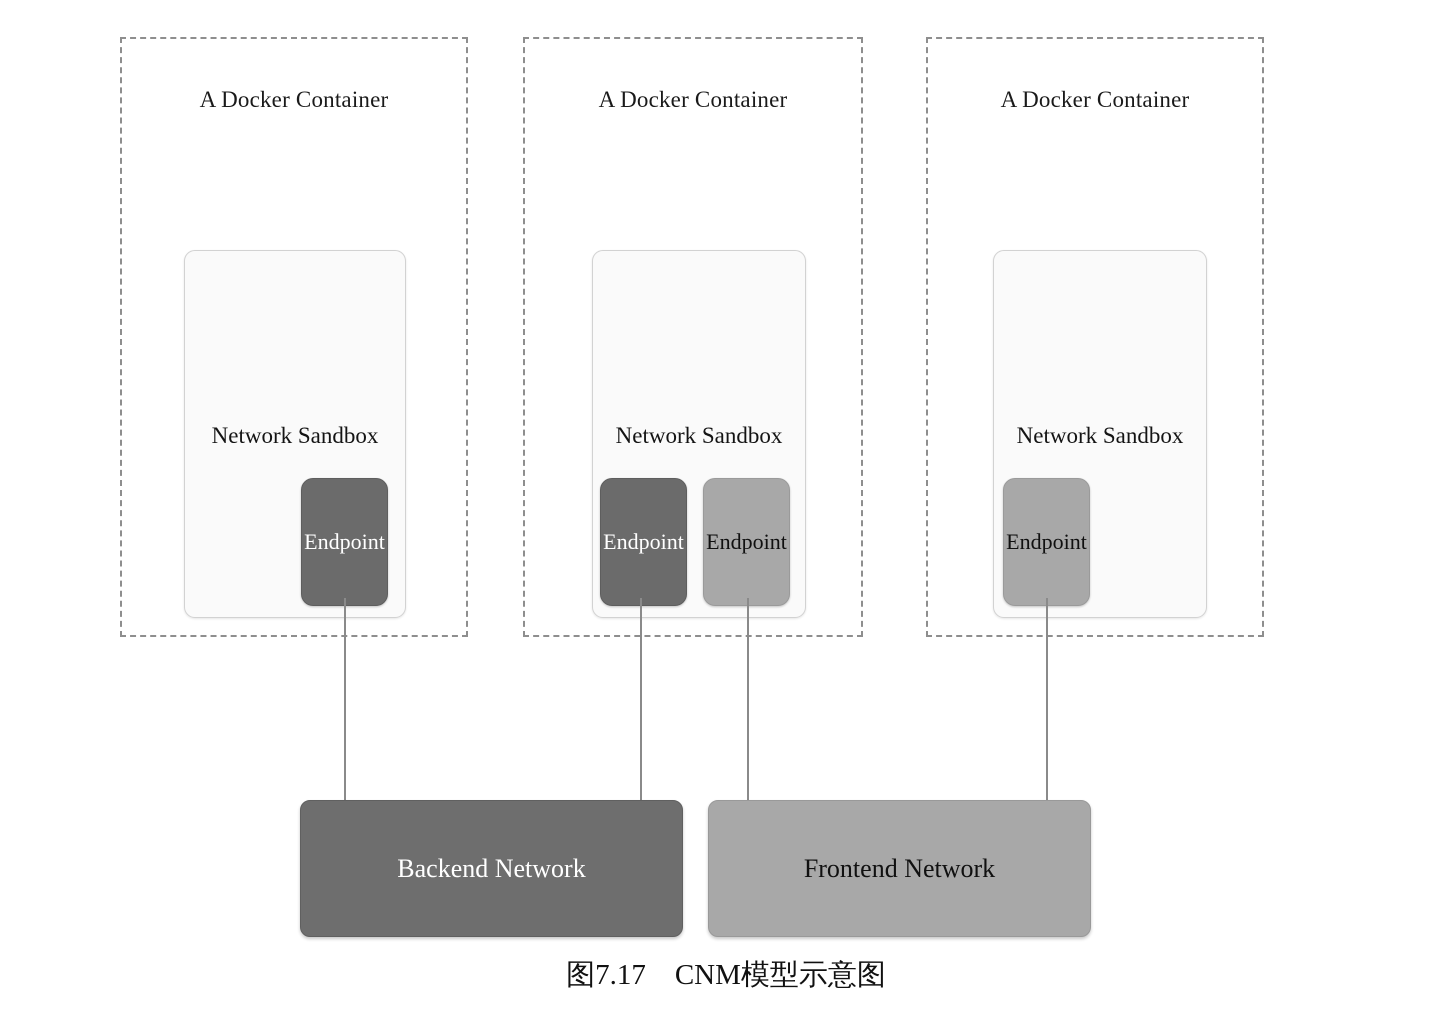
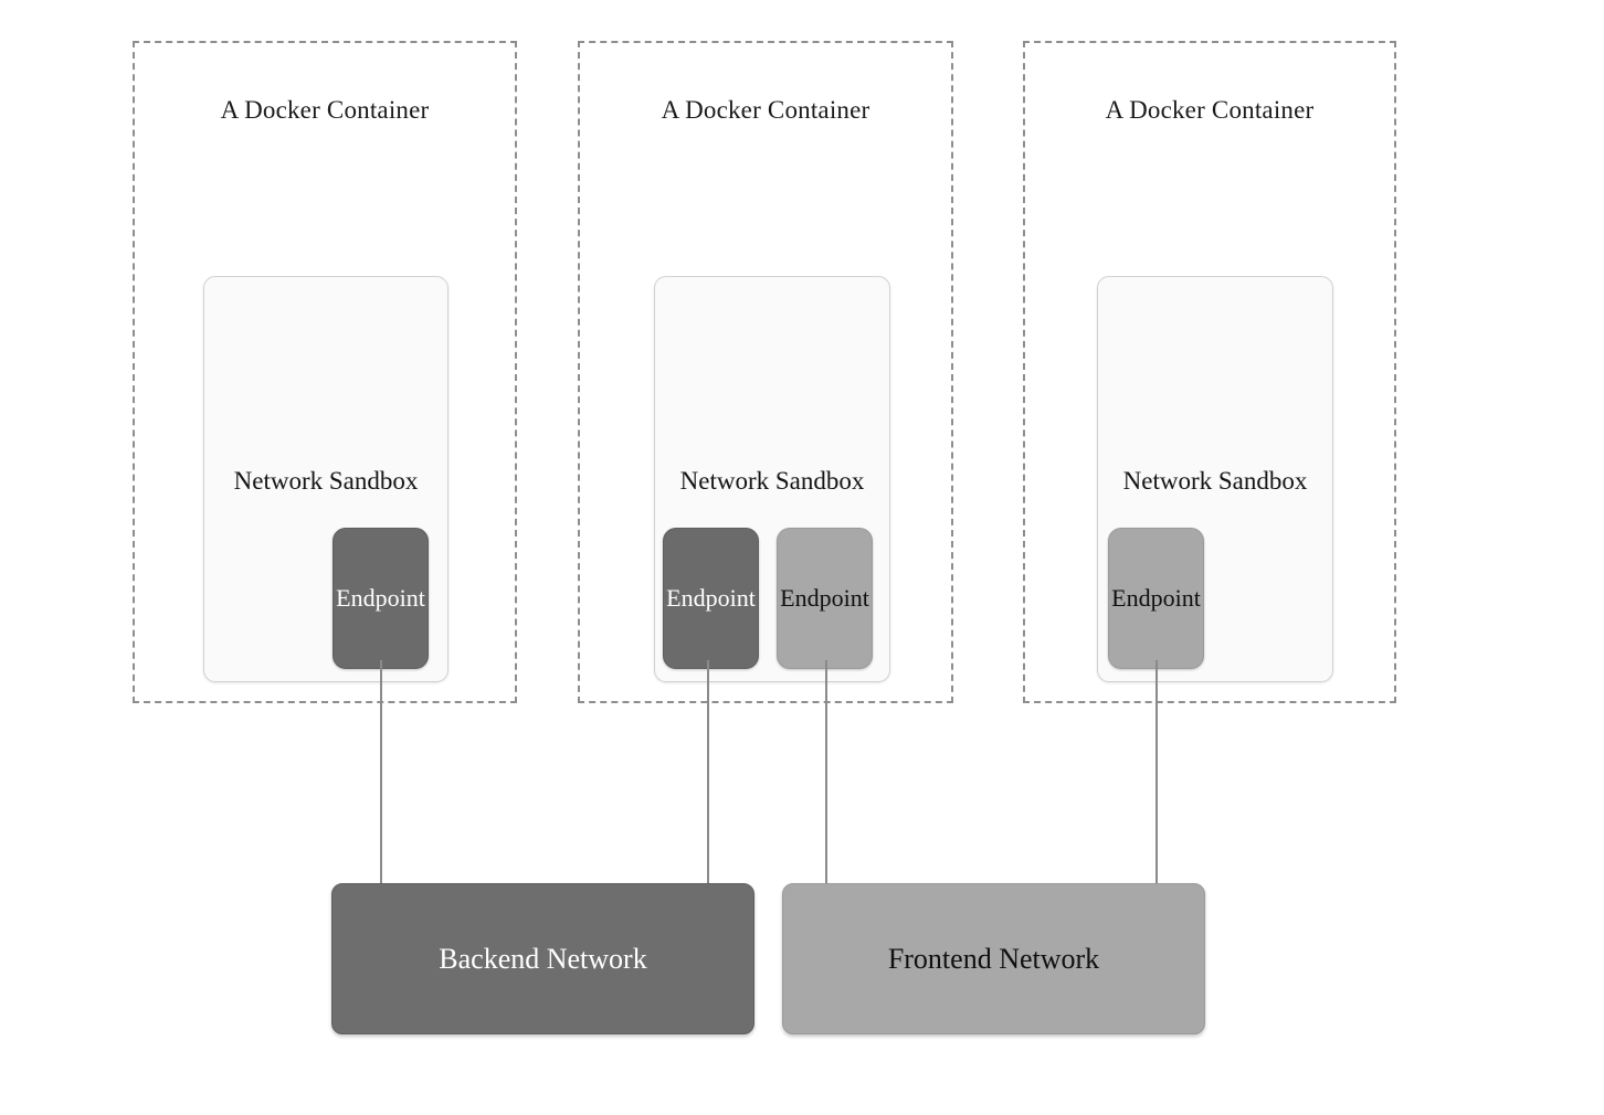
  A Docker Container
  Network Sandbox
  Endpoint
  A Docker Container
  Network Sandbox
  Endpoint
  Endpoint
  A Docker Container
  Network Sandbox
  Endpoint
  Backend Network
  Frontend Network
- 图7.17 CNM模型示意图
